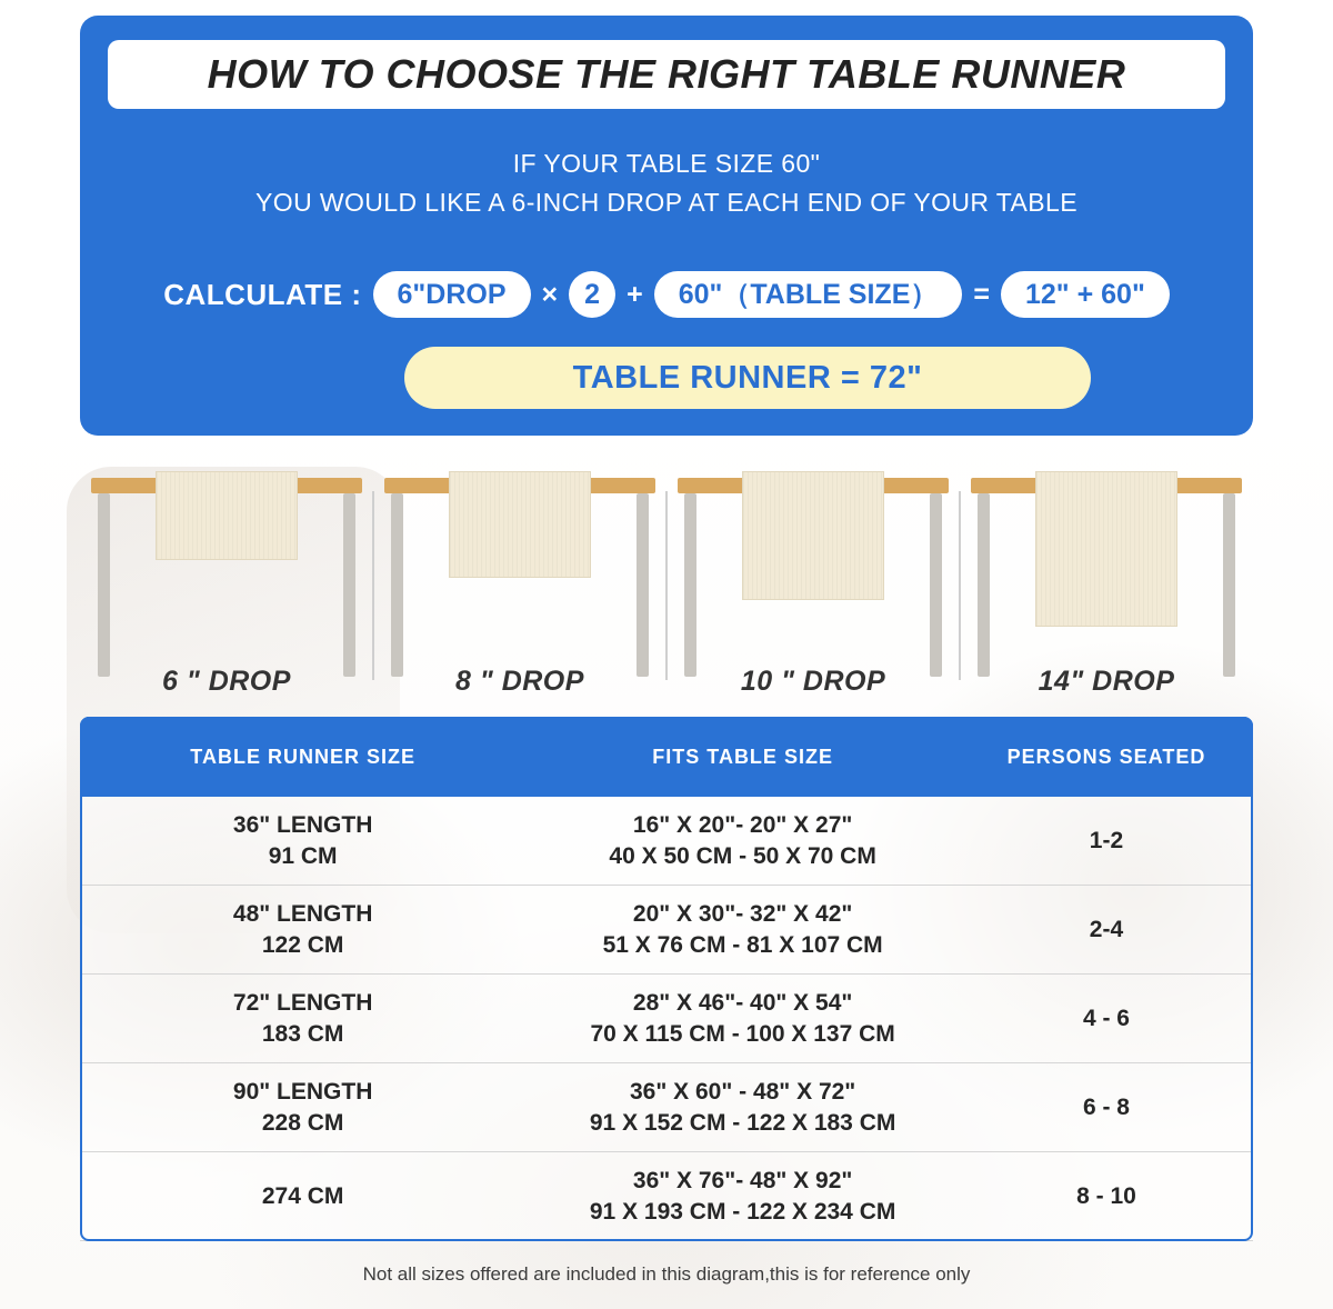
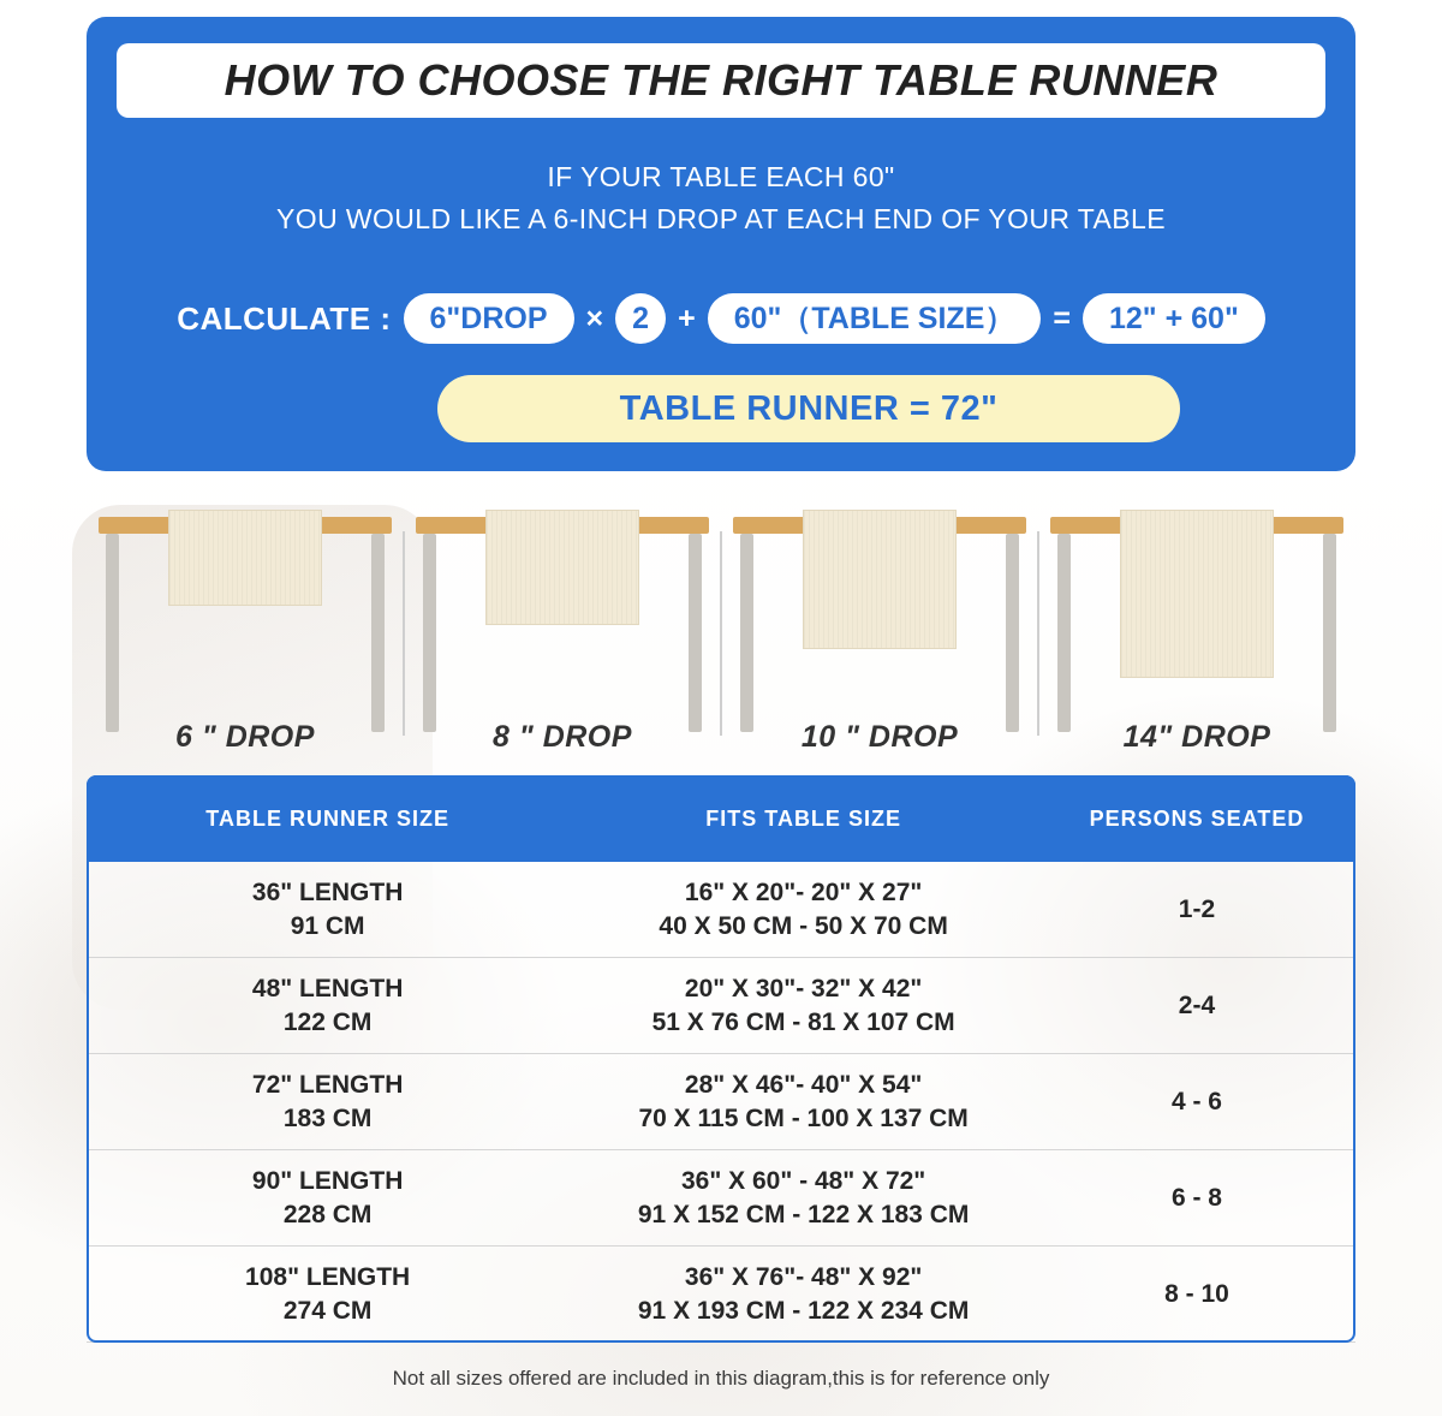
  HOW TO CHOOSE THE RIGHT TABLE RUNNER
- IF YOUR TABLE SIZE 60"
+ IF YOUR TABLE EACH 60"
  YOU WOULD LIKE A 6-INCH DROP AT EACH END OF YOUR TABLE
  CALCULATE :
  6"DROP
  ×
  2
  +
  60"（TABLE SIZE）
  =
  12" + 60"
  TABLE RUNNER = 72"
  6 " DROP
  8 " DROP
  10 " DROP
  14" DROP
  TABLE RUNNER SIZE
  FITS TABLE SIZE
  PERSONS SEATED
  36" LENGTH
  91 CM
  16" X 20"- 20" X 27"
  40 X 50 CM - 50 X 70 CM
  1-2
  48" LENGTH
  122 CM
  20" X 30"- 32" X 42"
  51 X 76 CM - 81 X 107 CM
  2-4
  72" LENGTH
  183 CM
  28" X 46"- 40" X 54"
  70 X 115 CM - 100 X 137 CM
  4 - 6
  90" LENGTH
  228 CM
  36" X 60" - 48" X 72"
  91 X 152 CM - 122 X 183 CM
  6 - 8
+ 108" LENGTH
  274 CM
  36" X 76"- 48" X 92"
  91 X 193 CM - 122 X 234 CM
  8 - 10
  Not all sizes offered are included in this diagram,this is for reference only
